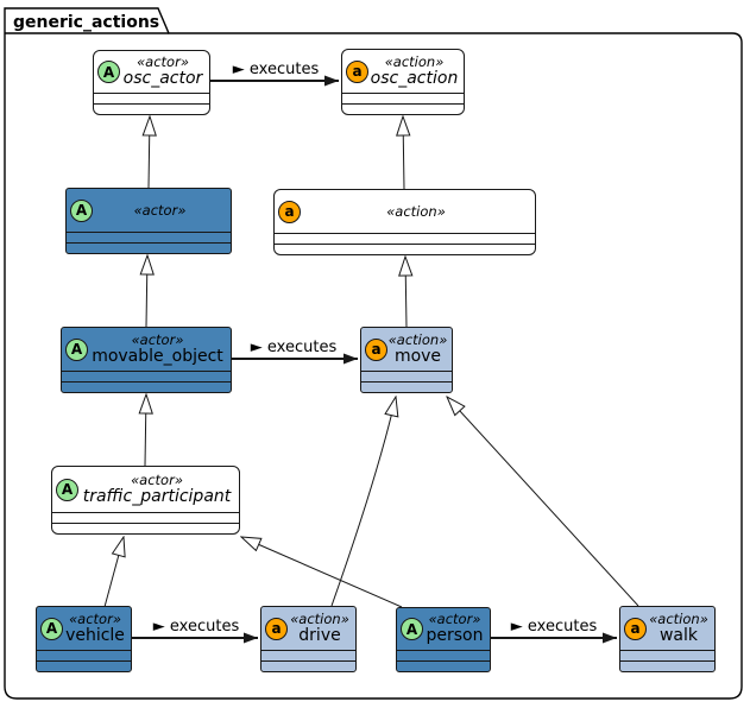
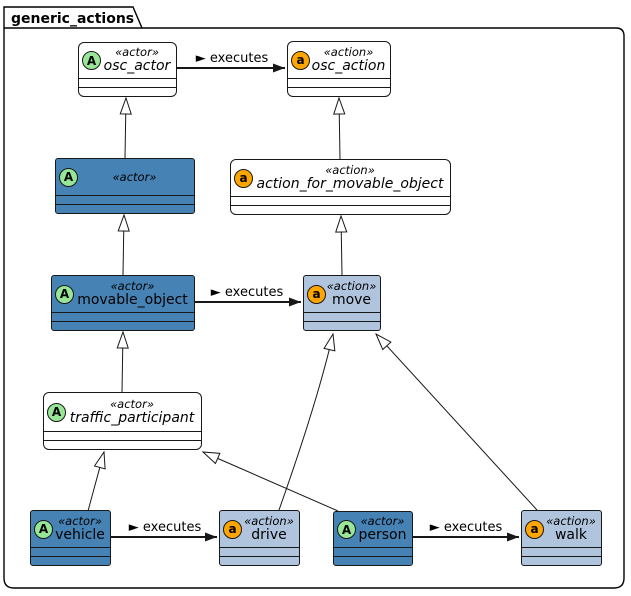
  generic_actions
  ► executes
  ► executes
  ► executes
  ► executes
  A
  «actor»
  osc_actor
  a
  «action»
  osc_action
  A
  «actor»
  a
  «action»
+ action_for_movable_object
  A
  «actor»
  movable_object
  a
  «action»
  move
  A
  «actor»
  traffic_participant
  A
  «actor»
  vehicle
  a
  «action»
  drive
  A
  «actor»
  person
  a
  «action»
  walk
